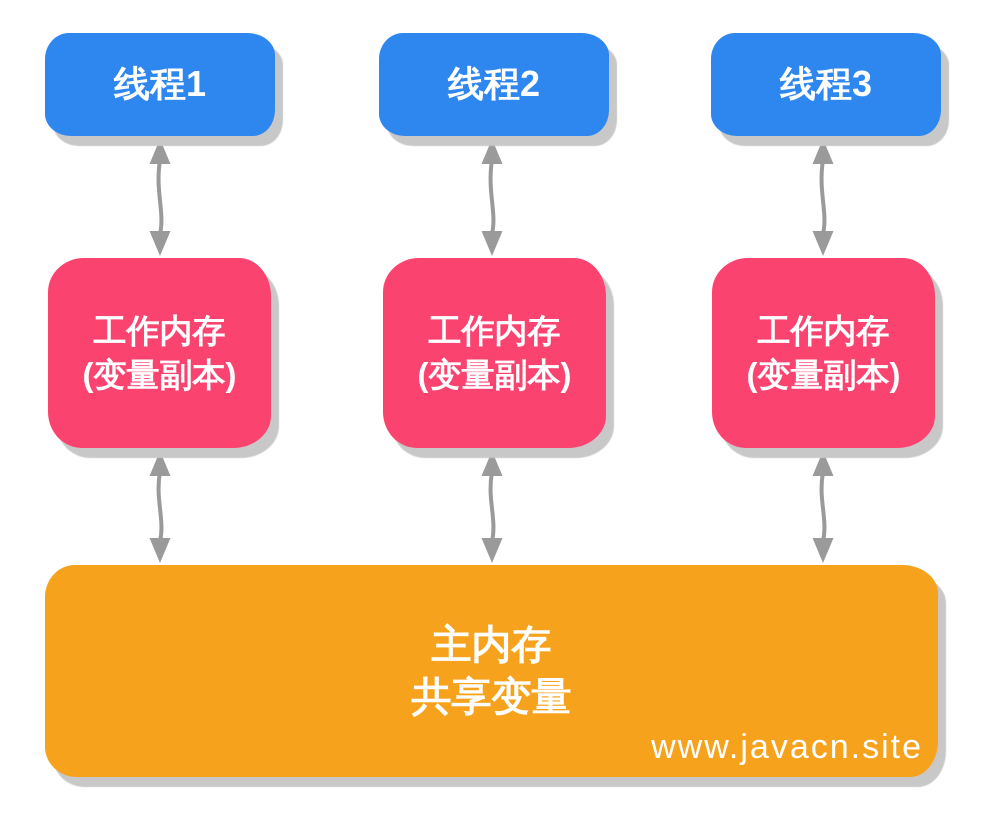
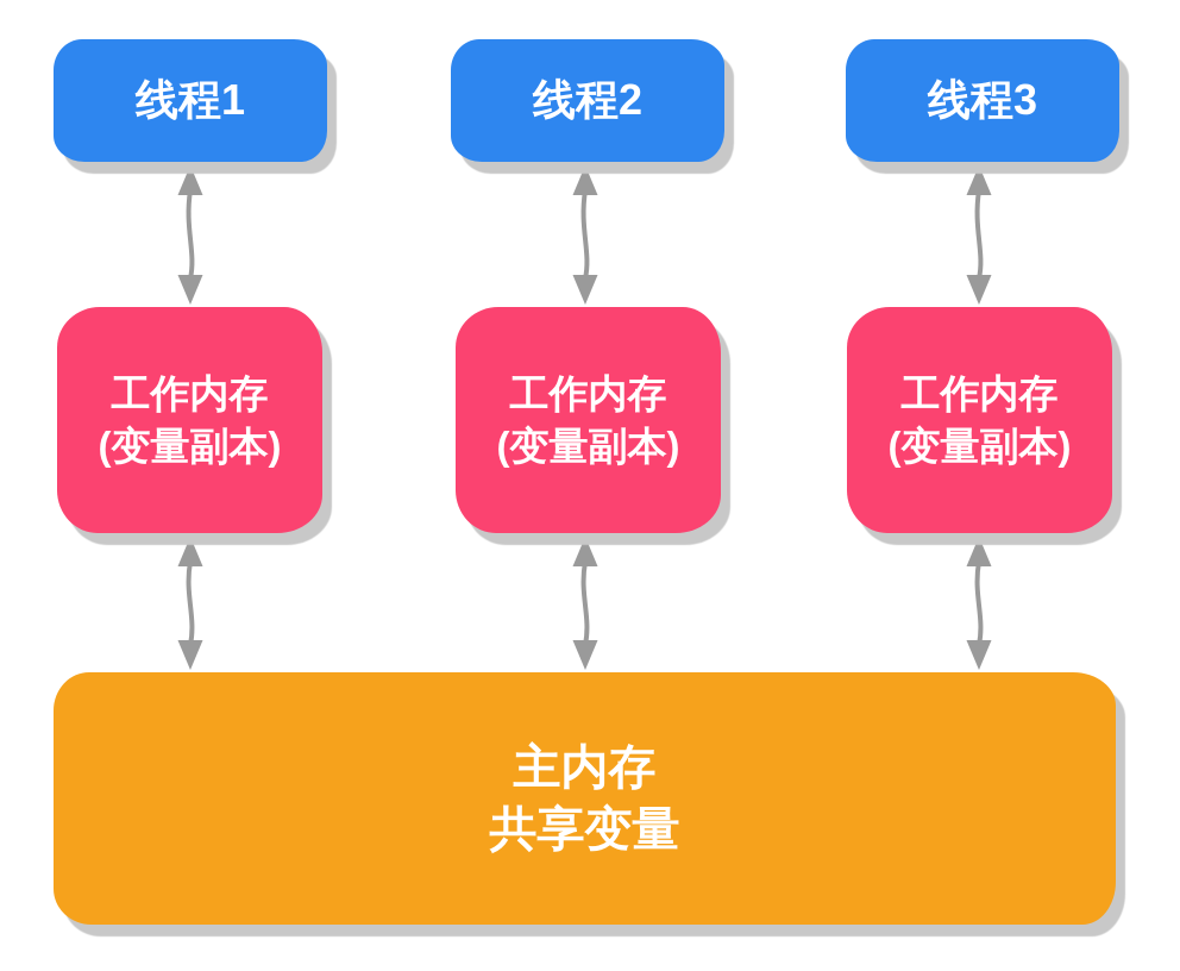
  线程1
  线程2
  线程3
  工作内存
  (变量副本)
  工作内存
  (变量副本)
  工作内存
  (变量副本)
  主内存
  共享变量
- www.javacn.site
